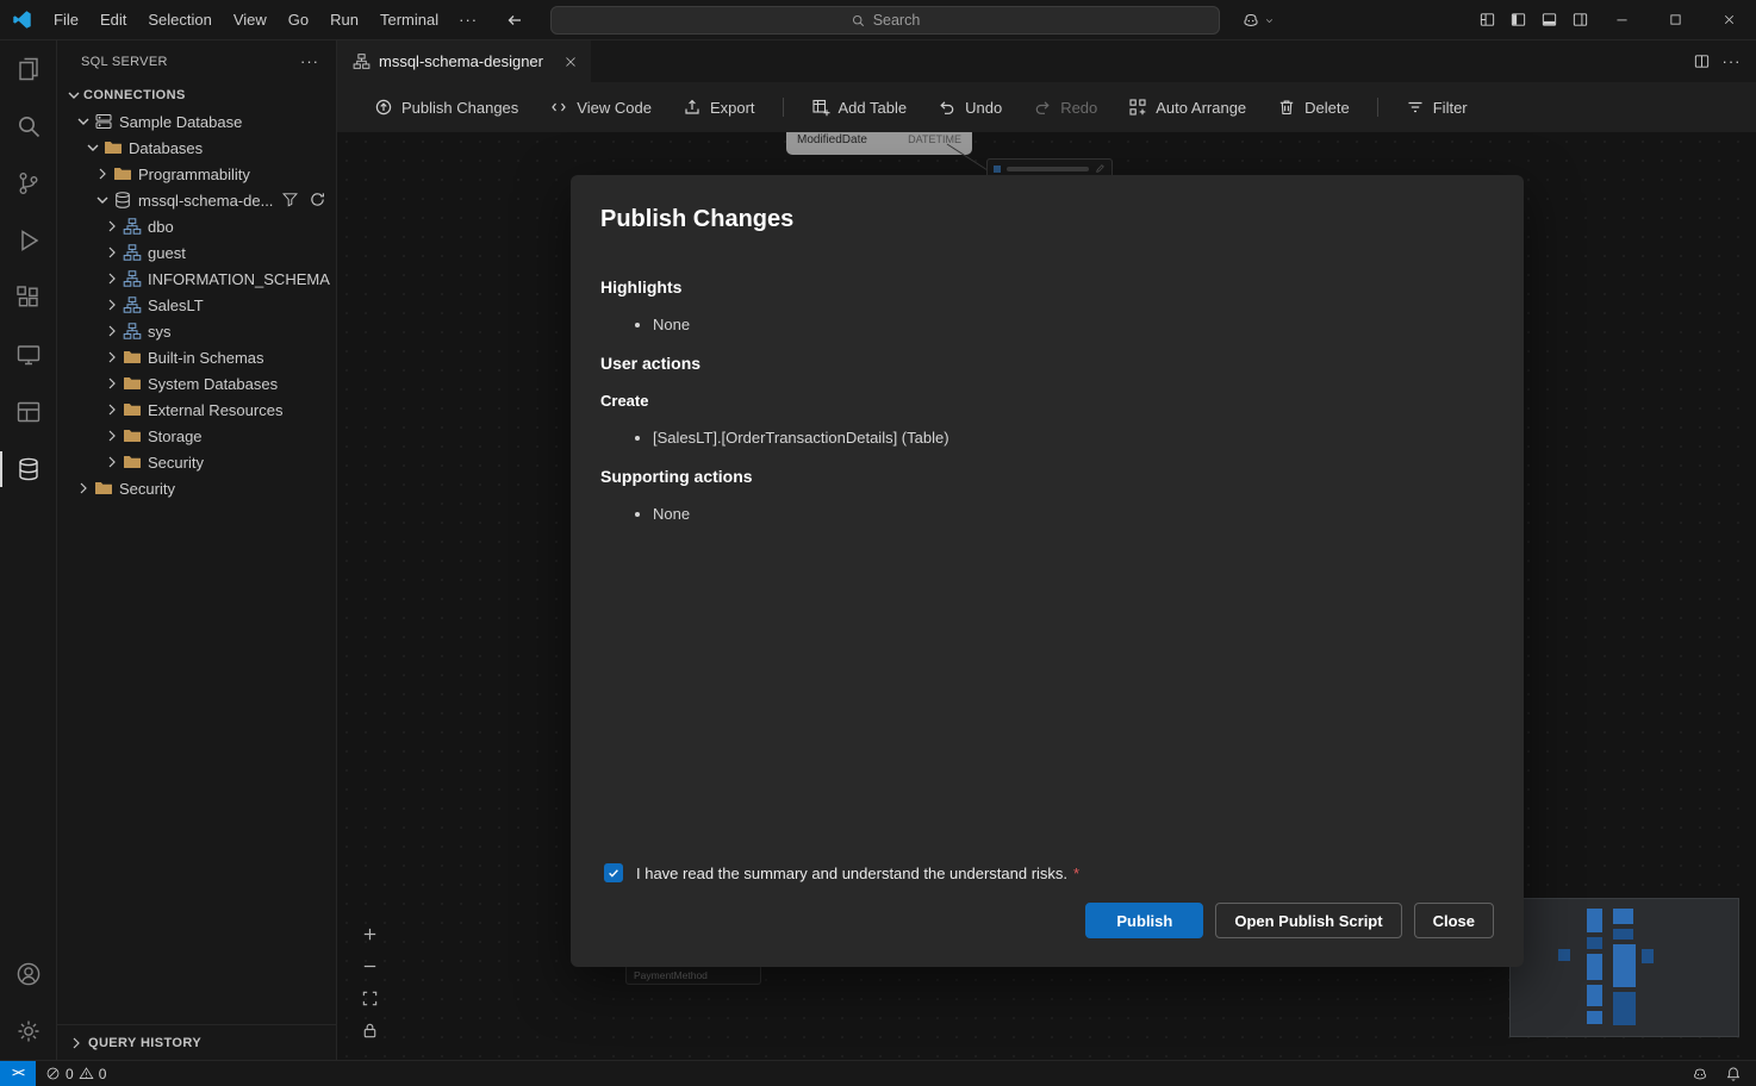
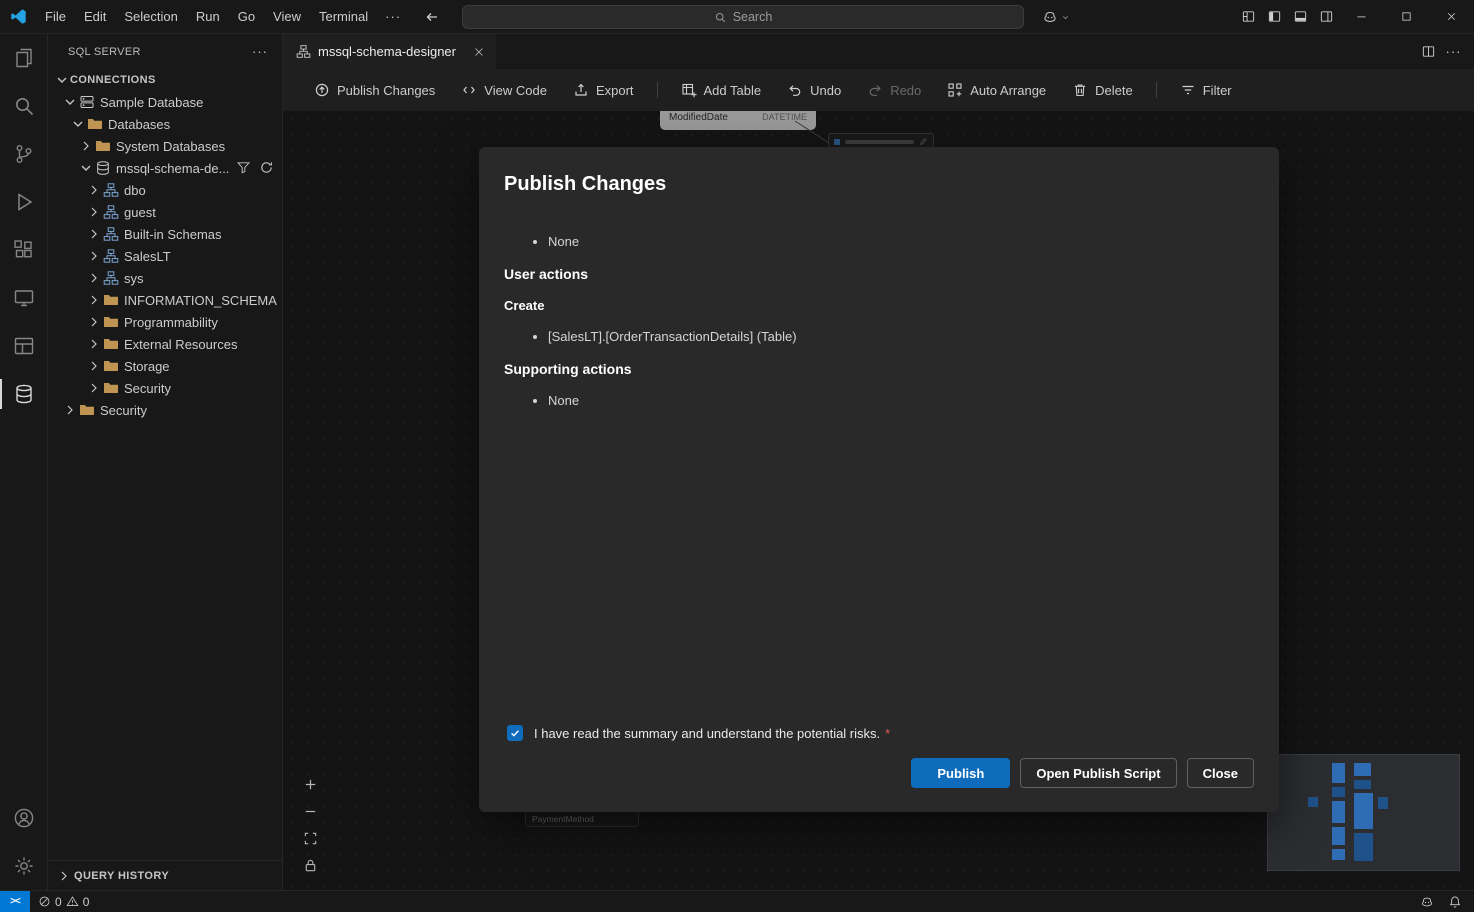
  File
  Edit
  Selection
- View
+ Run
  Go
- Run
+ View
  Terminal
  ···
  Search
  SQL SERVER
  ···
  CONNECTIONS
  Sample Database
  Databases
- Programmability
+ System Databases
  mssql-schema-de...
  dbo
  guest
- INFORMATION_SCHEMA
+ Built-in Schemas
  SalesLT
  sys
- Built-in Schemas
+ INFORMATION_SCHEMA
- System Databases
+ Programmability
  External Resources
  Storage
  Security
  Security
  QUERY HISTORY
  mssql-schema-designer
  ···
  Publish Changes
  View Code
  Export
  Add Table
  Undo
  Redo
  Auto Arrange
  Delete
  Filter
  ModifiedDate
  DATETIME
  PaymentMethod
  Publish Changes
- Highlights
  None
  User actions
  Create
  [SalesLT].[OrderTransactionDetails] (Table)
  Supporting actions
  None
- I have read the summary and understand the understand risks.
+ I have read the summary and understand the potential risks.
  *
  Publish
  Open Publish Script
  Close
  ><
  0
  0
